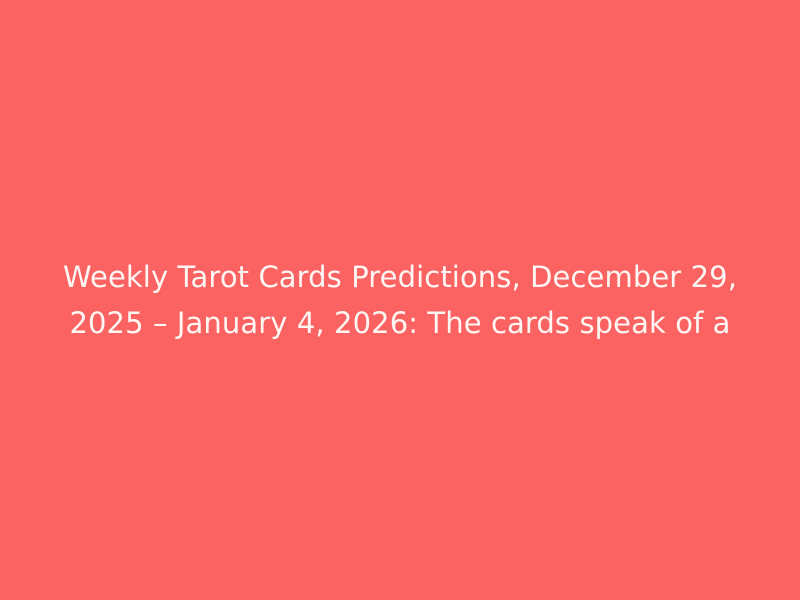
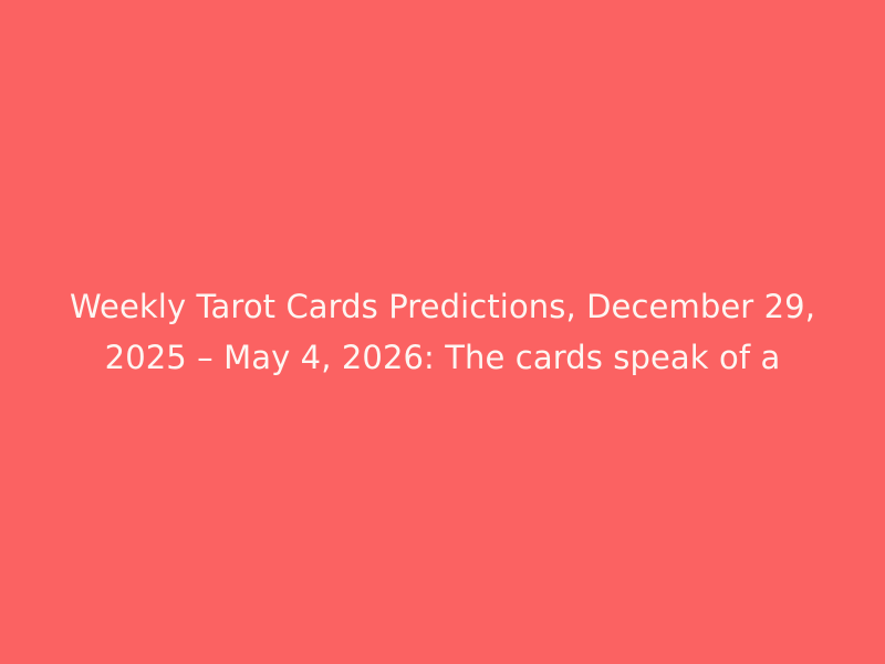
- Weekly Tarot Cards Predictions, December 29, 2025 – January 4, 2026: The cards speak of a
+ Weekly Tarot Cards Predictions, December 29, 2025 – May 4, 2026: The cards speak of a
